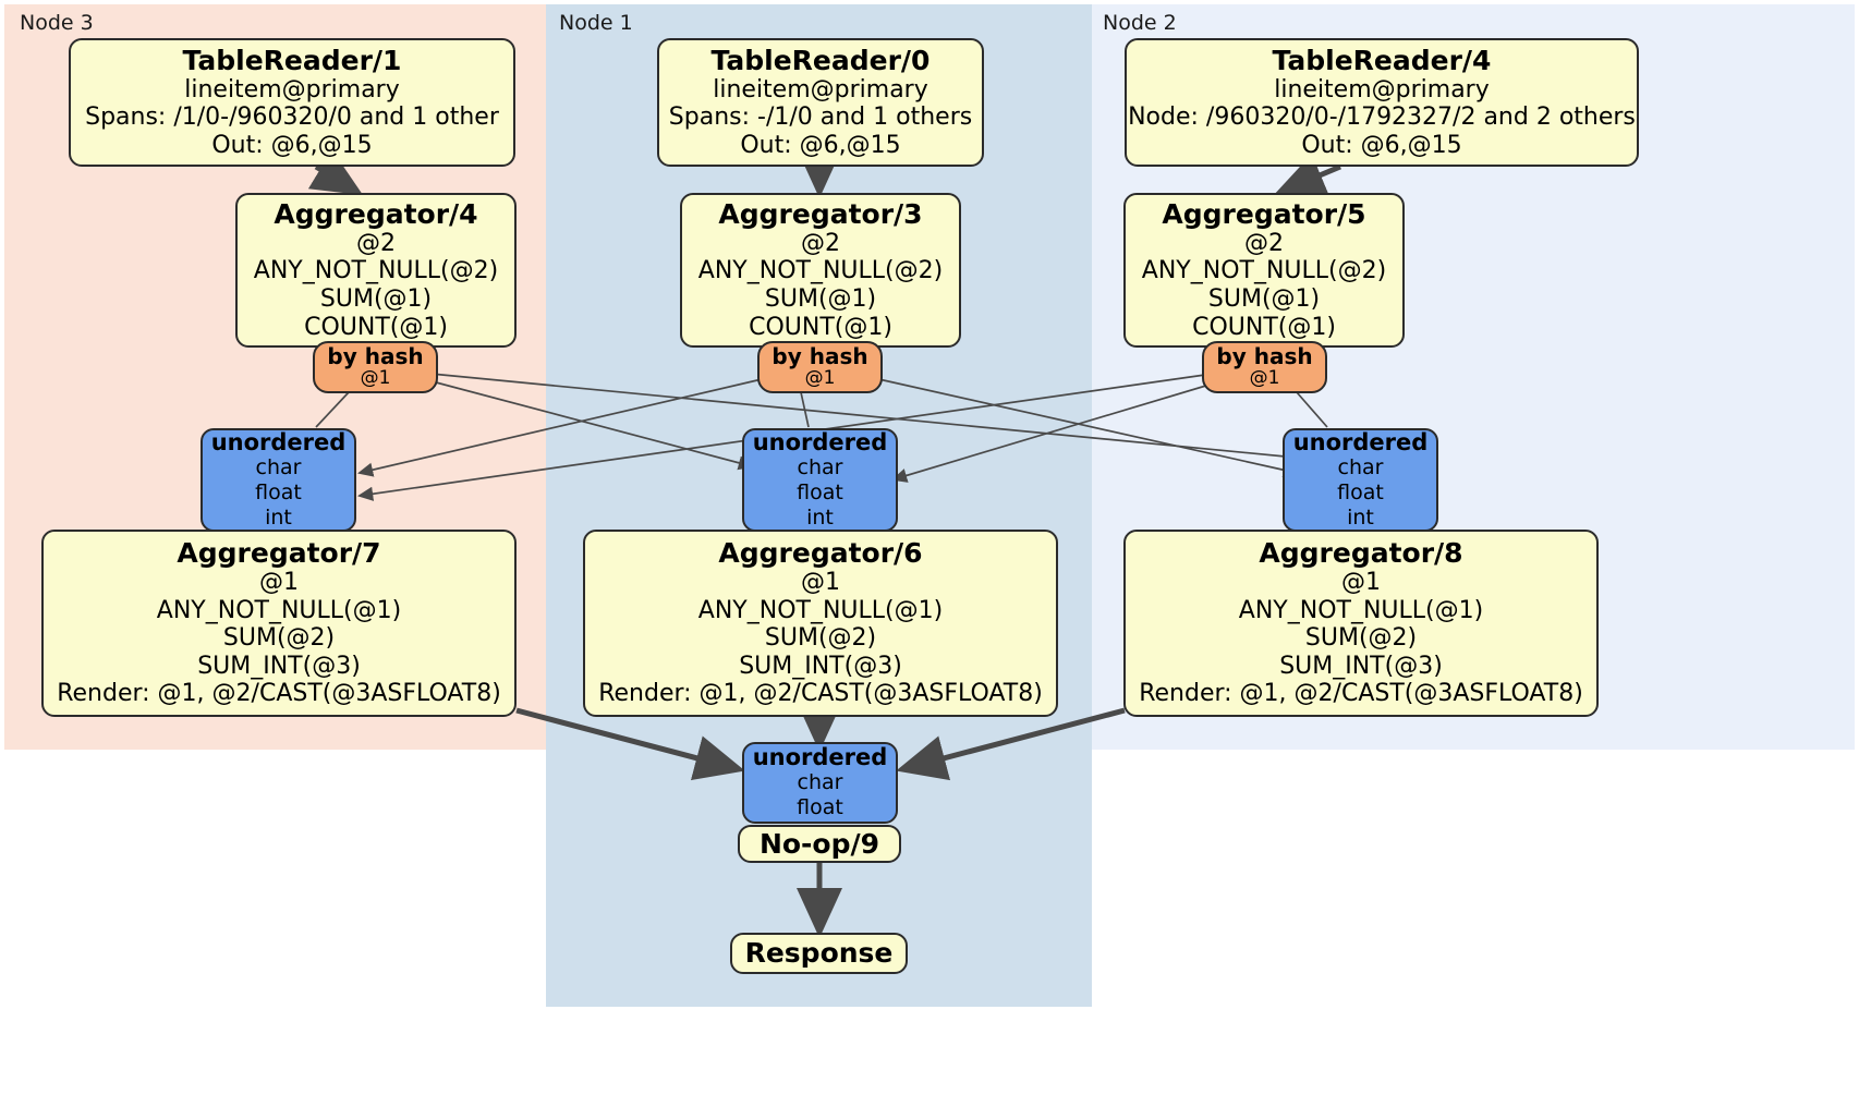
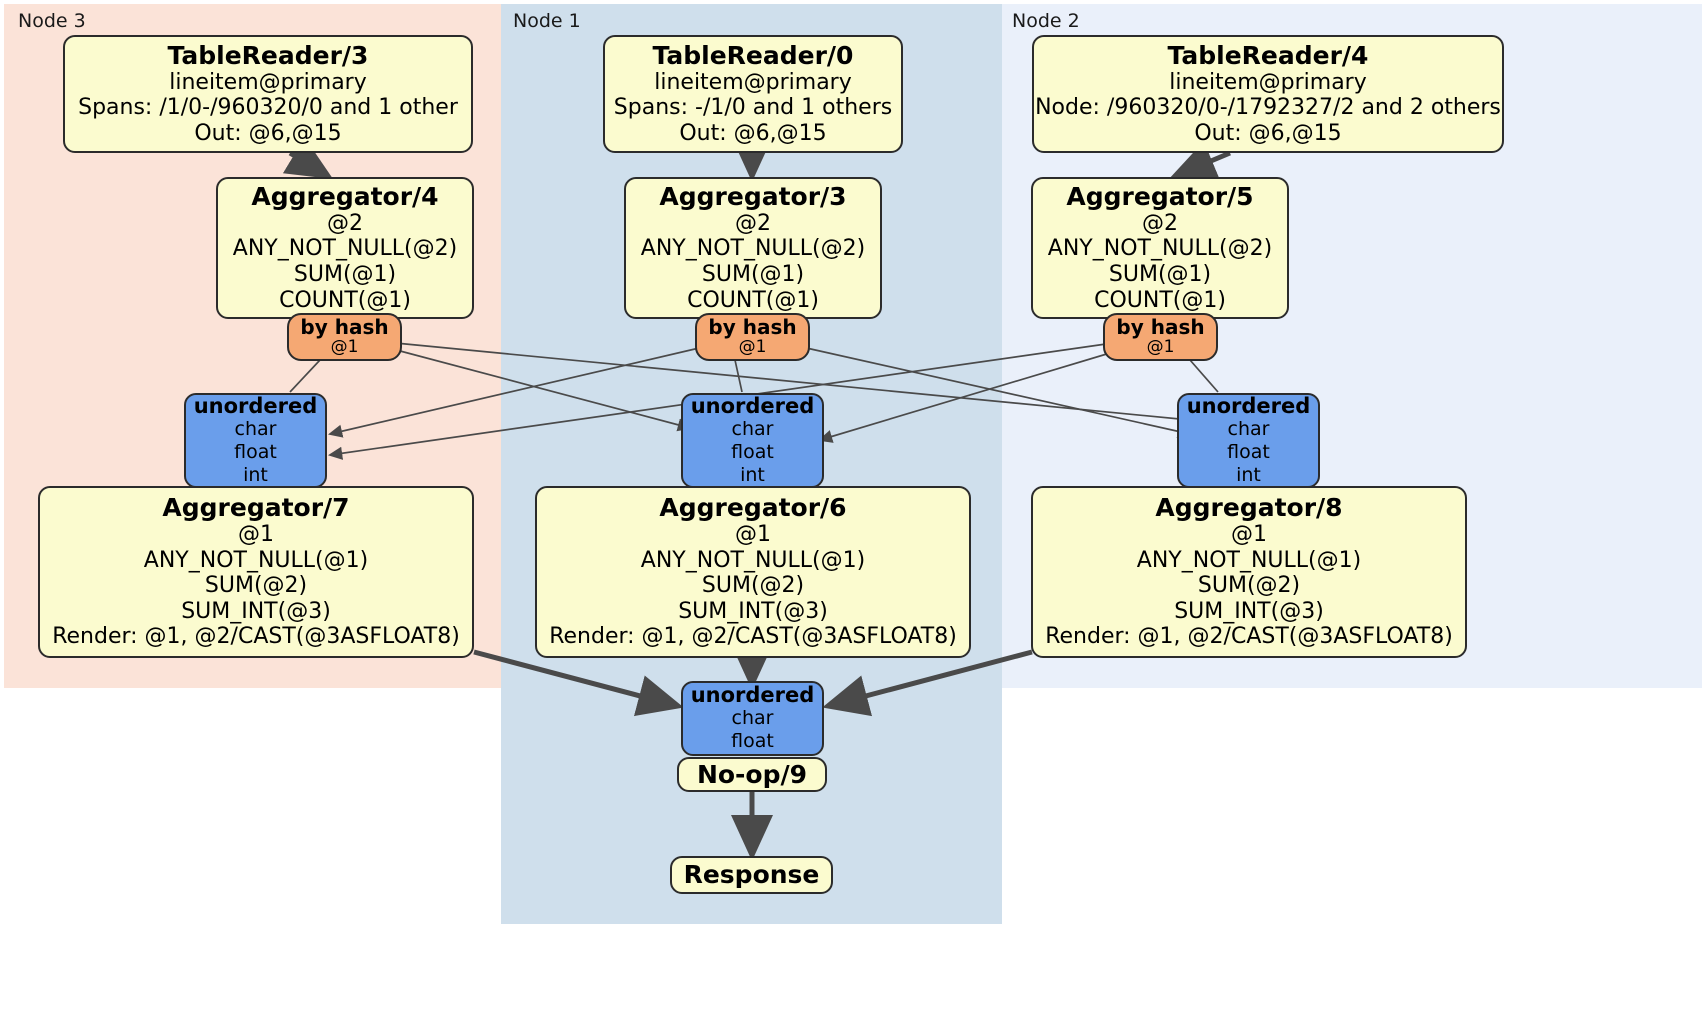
  Node 3
  Node 1
  Node 2
- TableReader/1
+ TableReader/3
  lineitem@primary
  Spans: /1/0-/960320/0 and 1 other
  Out: @6,@15
  Aggregator/4
  @2
  ANY_NOT_NULL(@2)
  SUM(@1)
  COUNT(@1)
  by hash
  @1
  unordered
  char
  float
  int
  Aggregator/7
  @1
  ANY_NOT_NULL(@1)
  SUM(@2)
  SUM_INT(@3)
  Render: @1, @2/CAST(@3ASFLOAT8)
  TableReader/0
  lineitem@primary
  Spans: -/1/0 and 1 others
  Out: @6,@15
  Aggregator/3
  @2
  ANY_NOT_NULL(@2)
  SUM(@1)
  COUNT(@1)
  by hash
  @1
  unordered
  char
  float
  int
  Aggregator/6
  @1
  ANY_NOT_NULL(@1)
  SUM(@2)
  SUM_INT(@3)
  Render: @1, @2/CAST(@3ASFLOAT8)
  unordered
  char
  float
  No-op/9
  Response
  TableReader/4
  lineitem@primary
  Node: /960320/0-/1792327/2 and 2 others
  Out: @6,@15
  Aggregator/5
  @2
  ANY_NOT_NULL(@2)
  SUM(@1)
  COUNT(@1)
  by hash
  @1
  unordered
  char
  float
  int
  Aggregator/8
  @1
  ANY_NOT_NULL(@1)
  SUM(@2)
  SUM_INT(@3)
  Render: @1, @2/CAST(@3ASFLOAT8)
